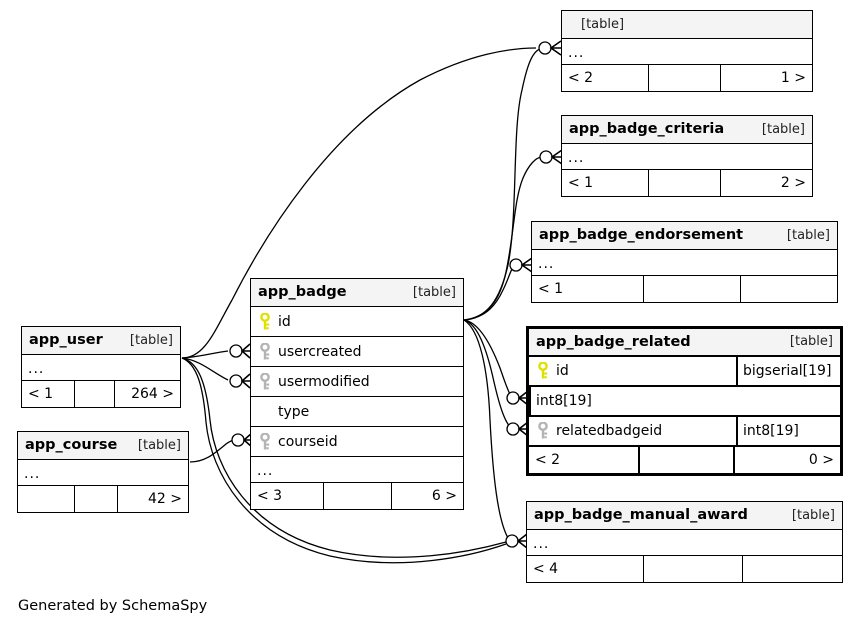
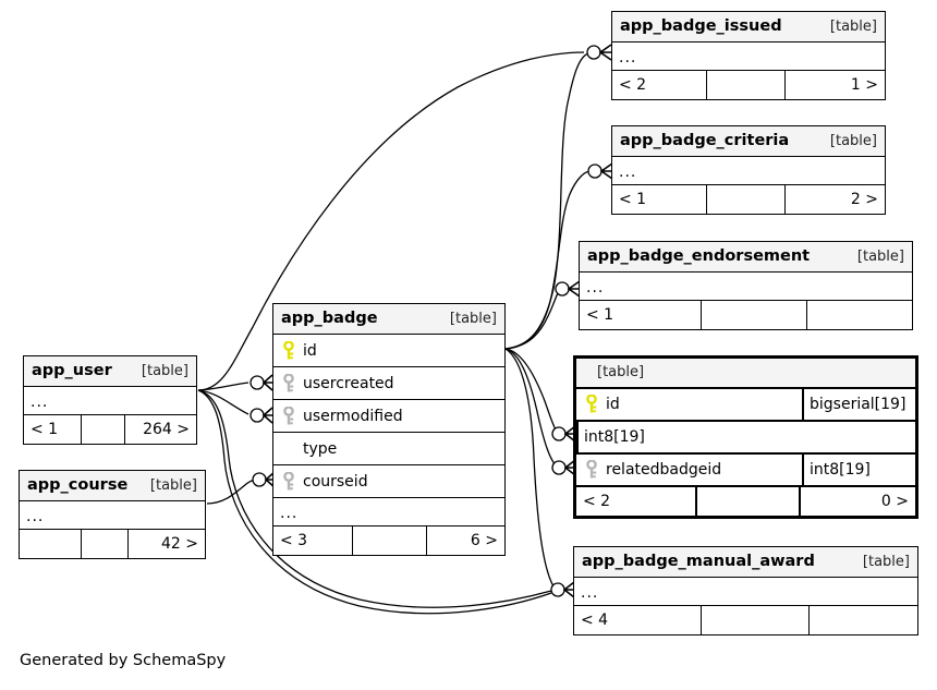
+ app_badge_issued
  [table]
  ...
  < 2
  1 >
  app_badge_criteria
  [table]
  ...
  < 1
  2 >
  app_badge_endorsement
  [table]
  ...
  < 1
- app_badge_related
  [table]
  id
  bigserial[19]
  int8[19]
  relatedbadgeid
  int8[19]
  < 2
  0 >
  app_badge_manual_award
  [table]
  ...
  < 4
  app_badge
  [table]
  id
  usercreated
  usermodified
  type
  courseid
  ...
  < 3
  6 >
  app_user
  [table]
  ...
  < 1
  264 >
  app_course
  [table]
  ...
  42 >
  Generated by SchemaSpy
